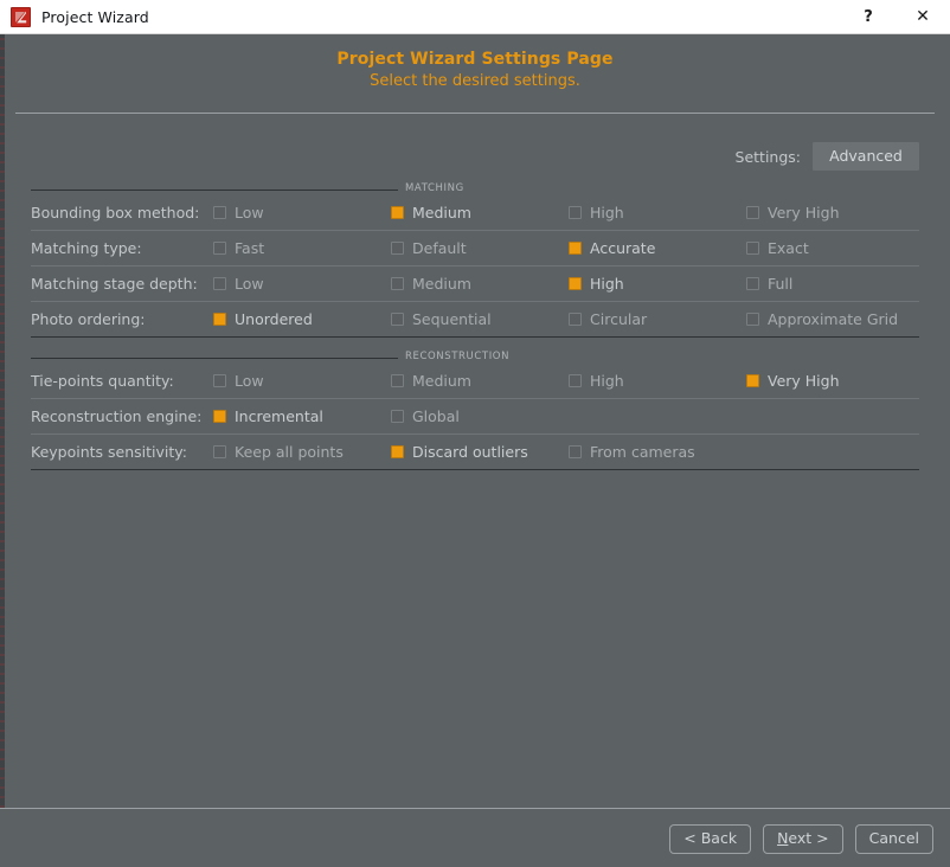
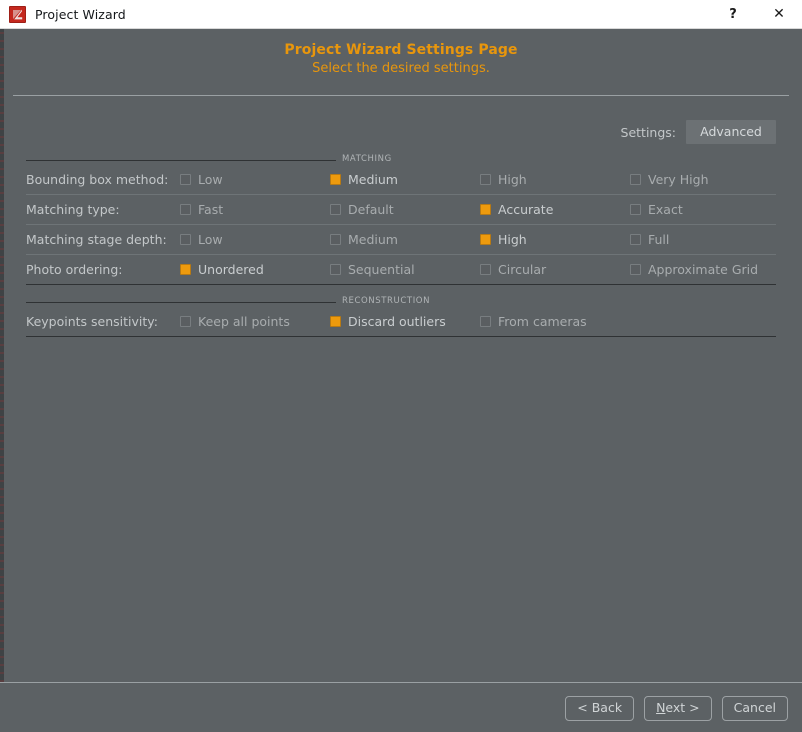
  Project Wizard
  ?
  ✕
  Project Wizard Settings Page
  Select the desired settings.
  Settings:
  Advanced
  MATCHING
  Bounding box method:	Low	Medium	High	Very High
  Matching type:	Fast	Default	Accurate	Exact
  Matching stage depth:	Low	Medium	High	Full
  Photo ordering:	Unordered	Sequential	Circular	Approximate Grid
  RECONSTRUCTION
- Tie-points quantity:	Low	Medium	High	Very High
- Reconstruction engine:	Incremental	Global
  Keypoints sensitivity:	Keep all points	Discard outliers	From cameras
  < Back
  Next >
  Cancel
